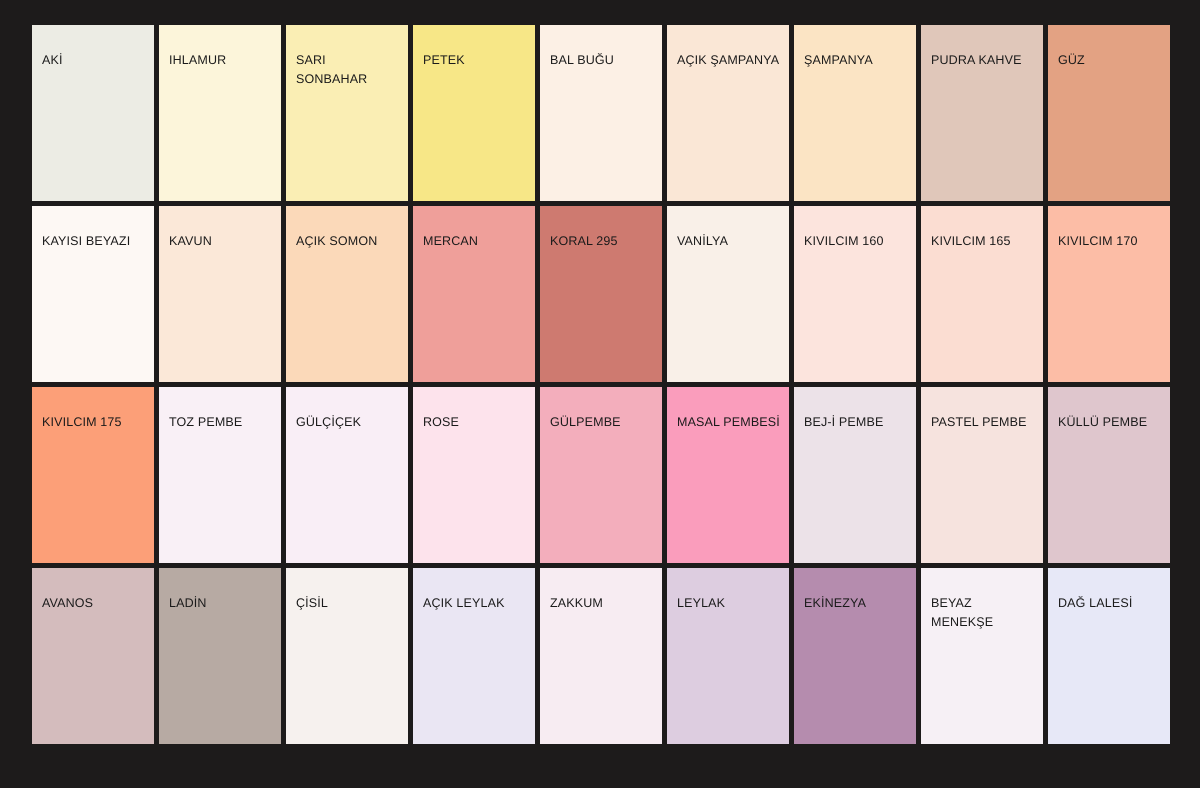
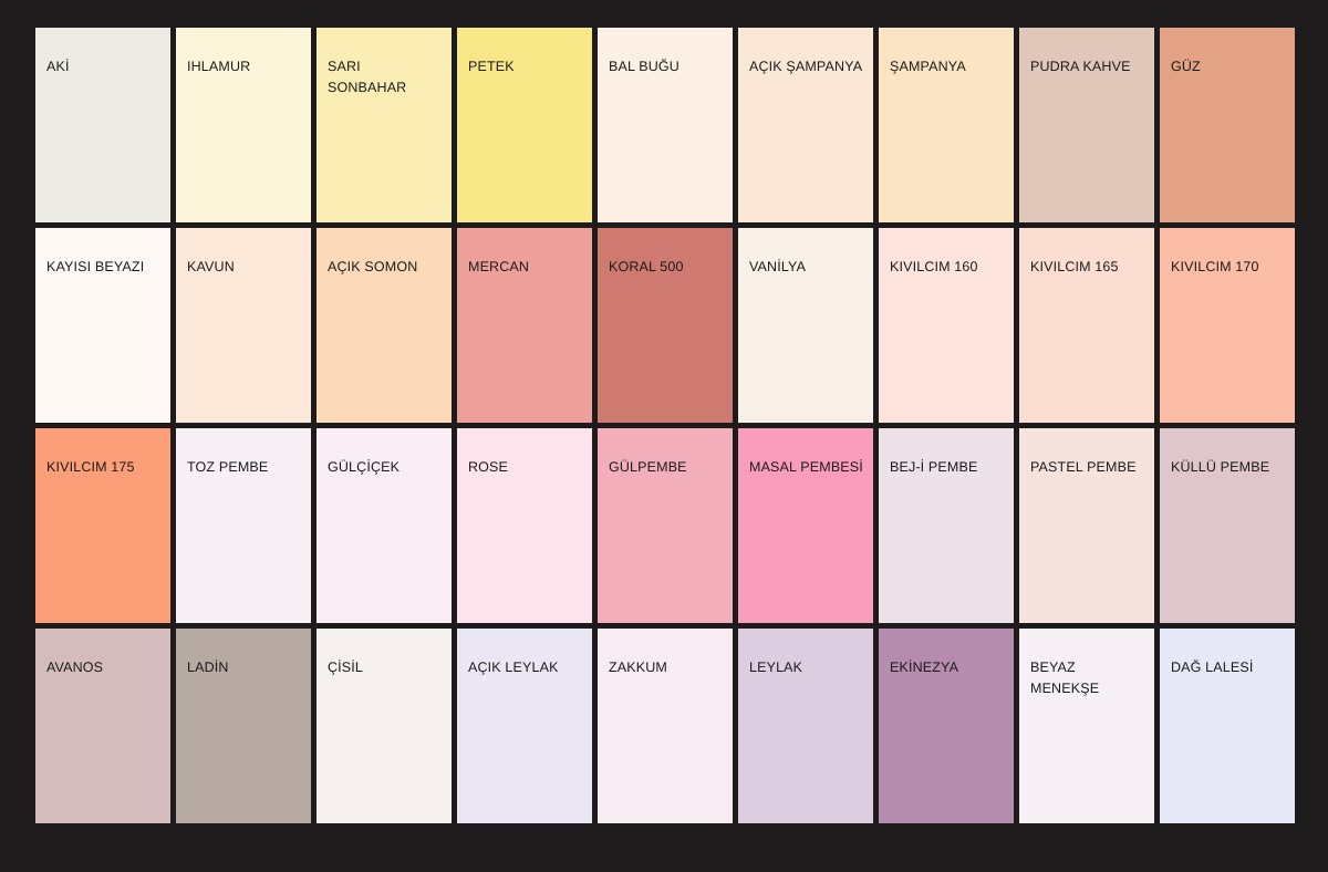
  AKİ
  IHLAMUR
  SARI
  SONBAHAR
  PETEK
  BAL BUĞU
  AÇIK ŞAMPANYA
  ŞAMPANYA
  PUDRA KAHVE
  GÜZ
  KAYISI BEYAZI
  KAVUN
  AÇIK SOMON
  MERCAN
- KORAL 295
+ KORAL 500
  VANİLYA
  KIVILCIM 160
  KIVILCIM 165
  KIVILCIM 170
  KIVILCIM 175
  TOZ PEMBE
  GÜLÇİÇEK
  ROSE
  GÜLPEMBE
  MASAL PEMBESİ
  BEJ-İ PEMBE
  PASTEL PEMBE
  KÜLLÜ PEMBE
  AVANOS
  LADİN
  ÇİSİL
  AÇIK LEYLAK
  ZAKKUM
  LEYLAK
  EKİNEZYA
  BEYAZ
  MENEKŞE
  DAĞ LALESİ
